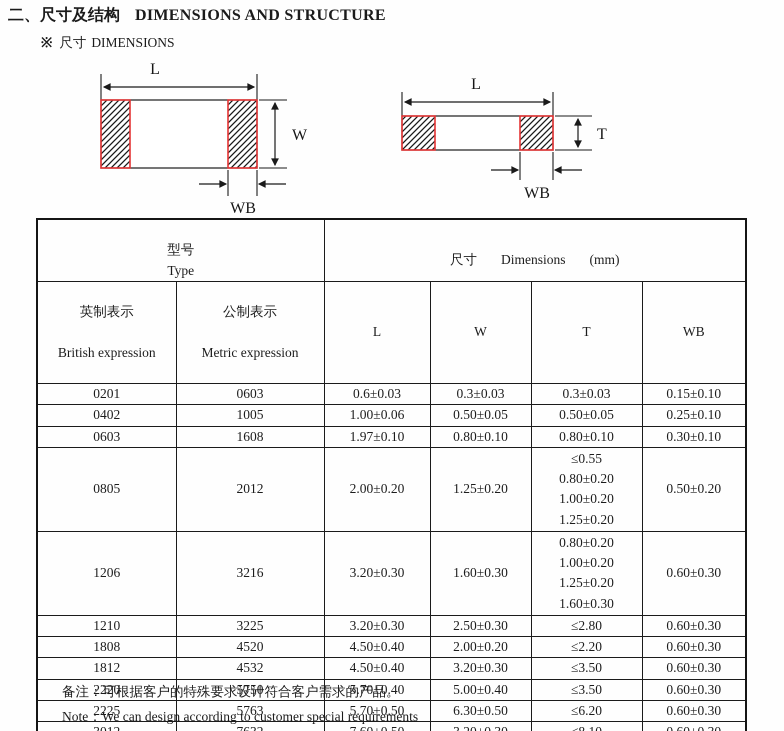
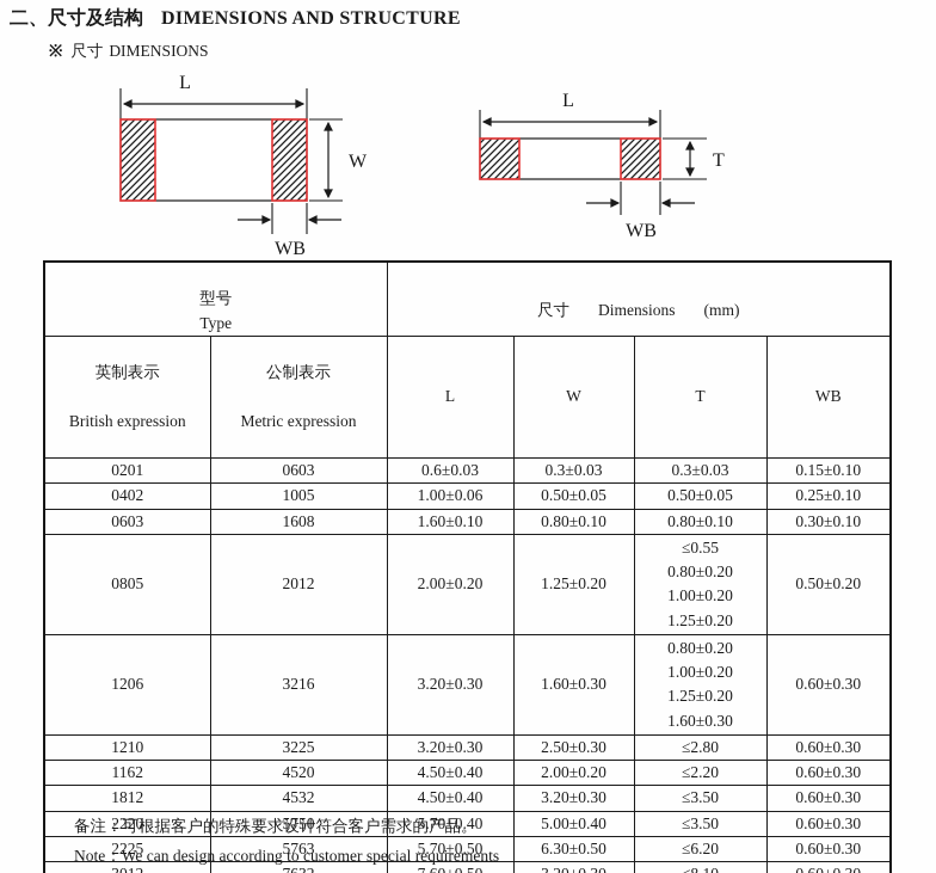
  二、尺寸及结构 DIMENSIONS AND STRUCTURE
  ※ 尺寸 DIMENSIONS
  L
  W
  WB
  L
  T
  WB
  型号 Type	尺寸 Dimensions (mm)
  英制表示 British expression	公制表示 Metric expression	L	W	T	WB
  0201	0603	0.6±0.03	0.3±0.03	0.3±0.03	0.15±0.10
  0402	1005	1.00±0.06	0.50±0.05	0.50±0.05	0.25±0.10
- 0603	1608	1.97±0.10	0.80±0.10	0.80±0.10	0.30±0.10
+ 0603	1608	1.60±0.10	0.80±0.10	0.80±0.10	0.30±0.10
  0805	2012	2.00±0.20	1.25±0.20	≤0.55 0.80±0.20 1.00±0.20 1.25±0.20	0.50±0.20
  1206	3216	3.20±0.30	1.60±0.30	0.80±0.20 1.00±0.20 1.25±0.20 1.60±0.30	0.60±0.30
  1210	3225	3.20±0.30	2.50±0.30	≤2.80	0.60±0.30
- 1808	4520	4.50±0.40	2.00±0.20	≤2.20	0.60±0.30
+ 1162	4520	4.50±0.40	2.00±0.20	≤2.20	0.60±0.30
  1812	4532	4.50±0.40	3.20±0.30	≤3.50	0.60±0.30
  2220	5750	5.70±0.40	5.00±0.40	≤3.50	0.60±0.30
  2225	5763	5.70±0.50	6.30±0.50	≤6.20	0.60±0.30
  备注：可根据客户的特殊要求设计符合客户需求的产品。
  Note：We can design according to customer special requirements
